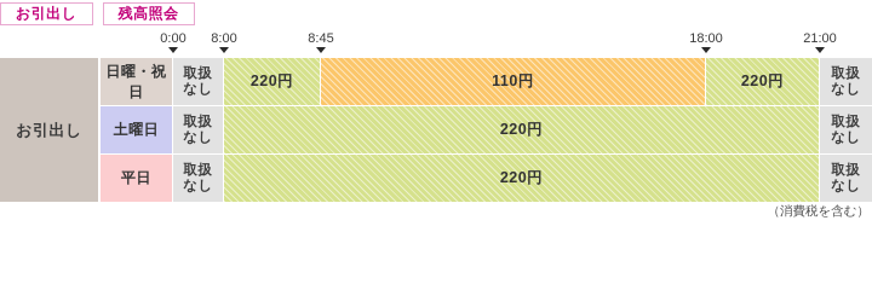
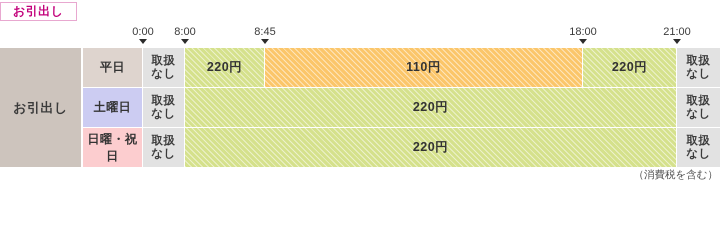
  お引出し
- 残高照会
  0:00
  8:00
  8:45
  18:00
  21:00
  お引出し
- 日曜・祝日
+ 平日
  取扱
  なし
  220円
  110円
  220円
  取扱
  なし
  土曜日
  取扱
  なし
  220円
  取扱
  なし
- 平日
+ 日曜・祝日
  取扱
  なし
  220円
  取扱
  なし
  （消費税を含む）
